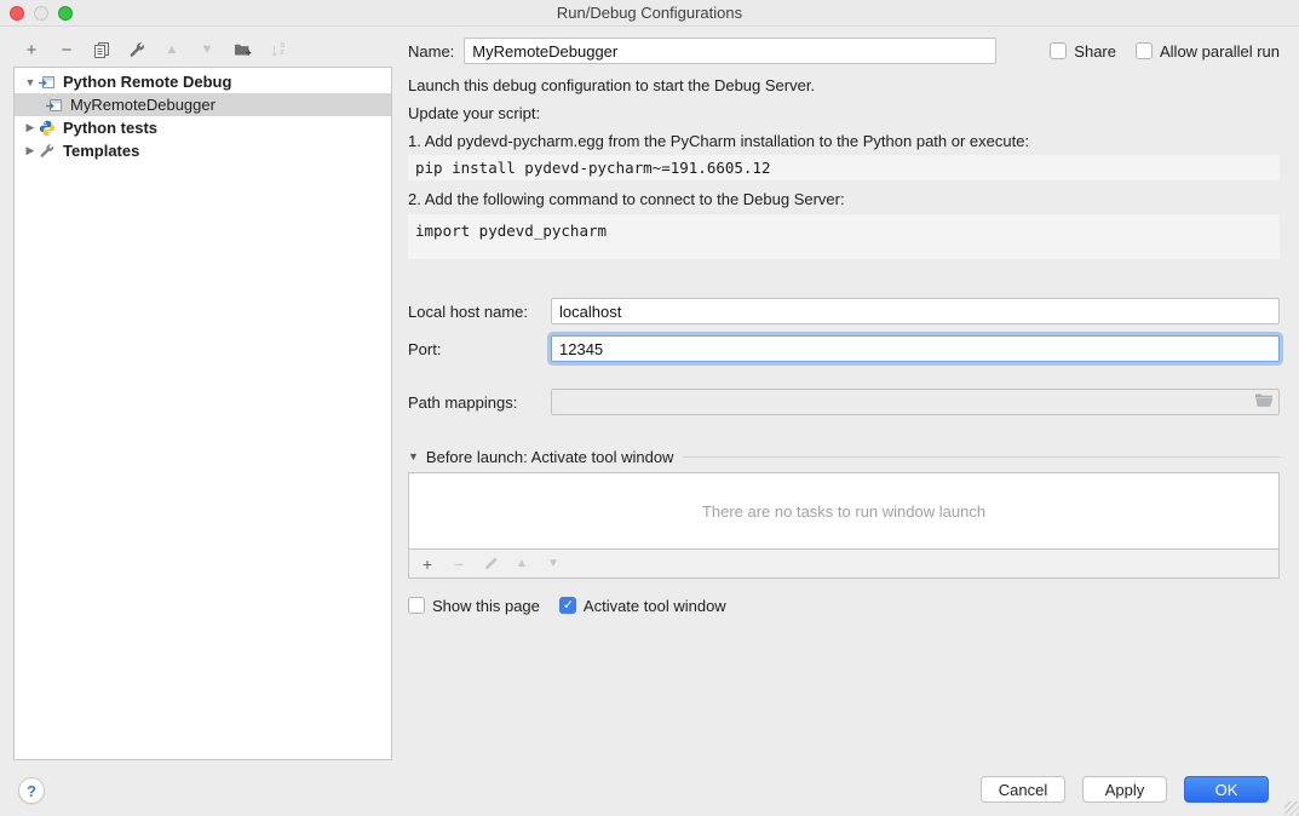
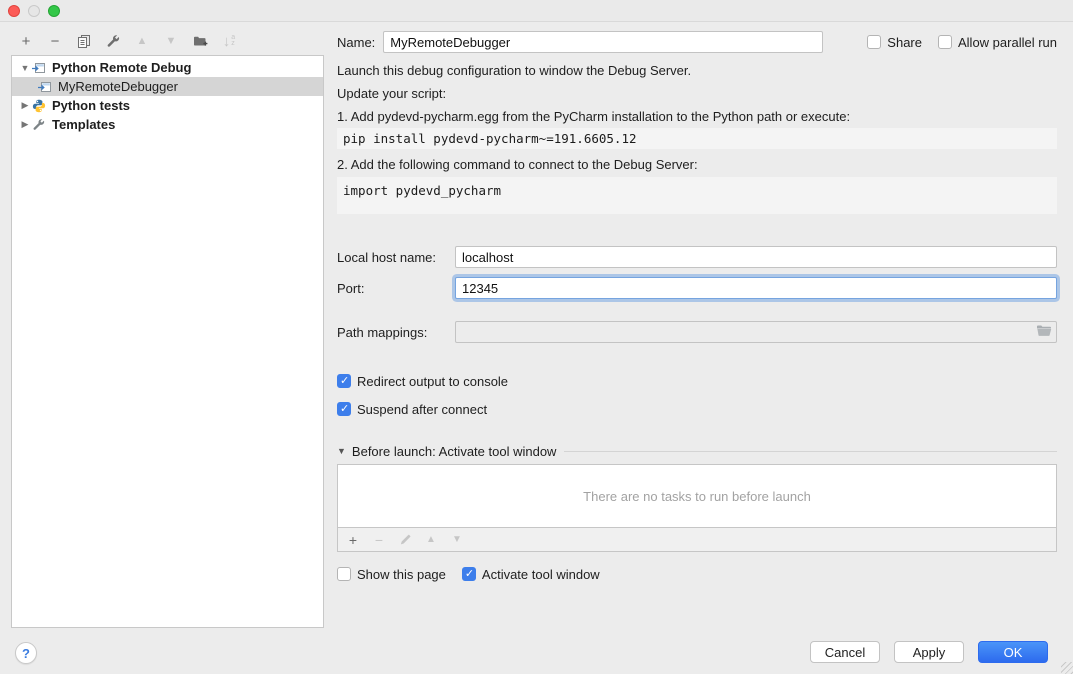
- Run/Debug Configurations
  +
  −
  ▲
  ▼
  ↓
  ▼
  Python Remote Debug
  MyRemoteDebugger
  ▶
  Python tests
  ▶
  Templates
  Name:
  MyRemoteDebugger
  Share
  Allow parallel run
- Launch this debug configuration to start the Debug Server.
+ Launch this debug configuration to window the Debug Server.
  Update your script:
  1. Add pydevd-pycharm.egg from the PyCharm installation to the Python path or execute:
  pip install pydevd-pycharm~=191.6605.12
  2. Add the following command to connect to the Debug Server:
  import pydevd_pycharm
  Local host name:
  localhost
  Port:
  12345
  Path mappings:
+ Redirect output to console
+ Suspend after connect
  ▼
  Before launch: Activate tool window
- There are no tasks to run window launch
+ There are no tasks to run before launch
  +
  −
  ▲
  ▼
  Show this page
  Activate tool window
  ?
  Cancel
  Apply
  OK
